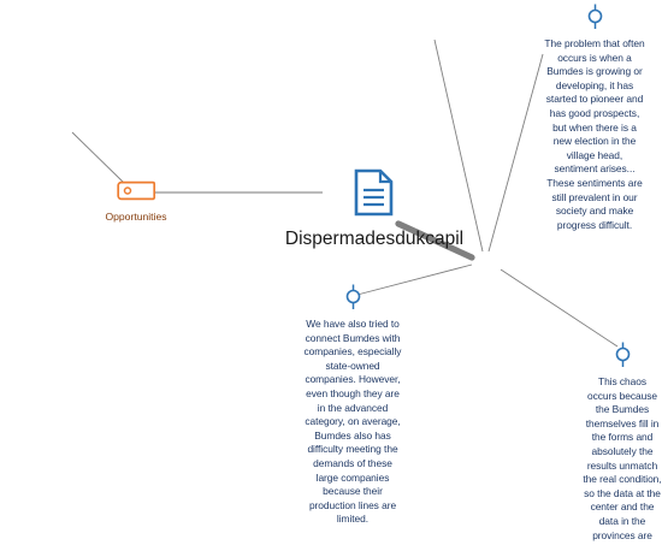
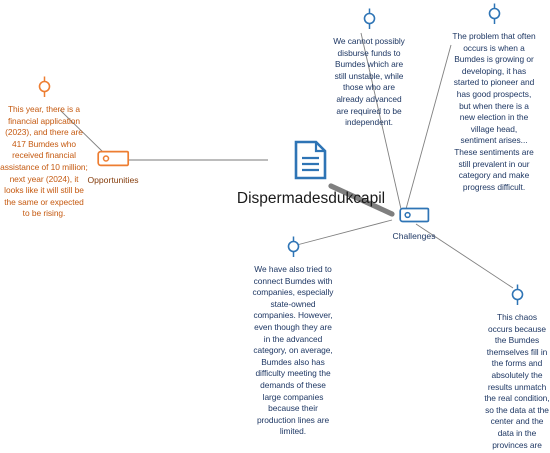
  Dispermadesdukcapil
  Opportunities
+ Challenges
+ This year, there is a financial application (2023), and there are 417 Bumdes who received financial assistance of 10 million; next year (2024), it looks like it will still be the same or expected to be rising.
+ We cannot possibly disburse funds to Bumdes which are still unstable, while those who are already advanced are required to be independent.
- The problem that often occurs is when a Bumdes is growing or developing, it has started to pioneer and has good prospects, but when there is a new election in the village head, sentiment arises... These sentiments are still prevalent in our society and make progress difficult.
+ The problem that often occurs is when a Bumdes is growing or developing, it has started to pioneer and has good prospects, but when there is a new election in the village head, sentiment arises... These sentiments are still prevalent in our category and make progress difficult.
  We have also tried to connect Bumdes with companies, especially state-owned companies. However, even though they are in the advanced category, on average, Bumdes also has difficulty meeting the demands of these large companies because their production lines are limited.
  This chaos occurs because the Bumdes themselves fill in the forms and absolutely the results unmatch the real condition, so the data at the center and the data in the provinces are
